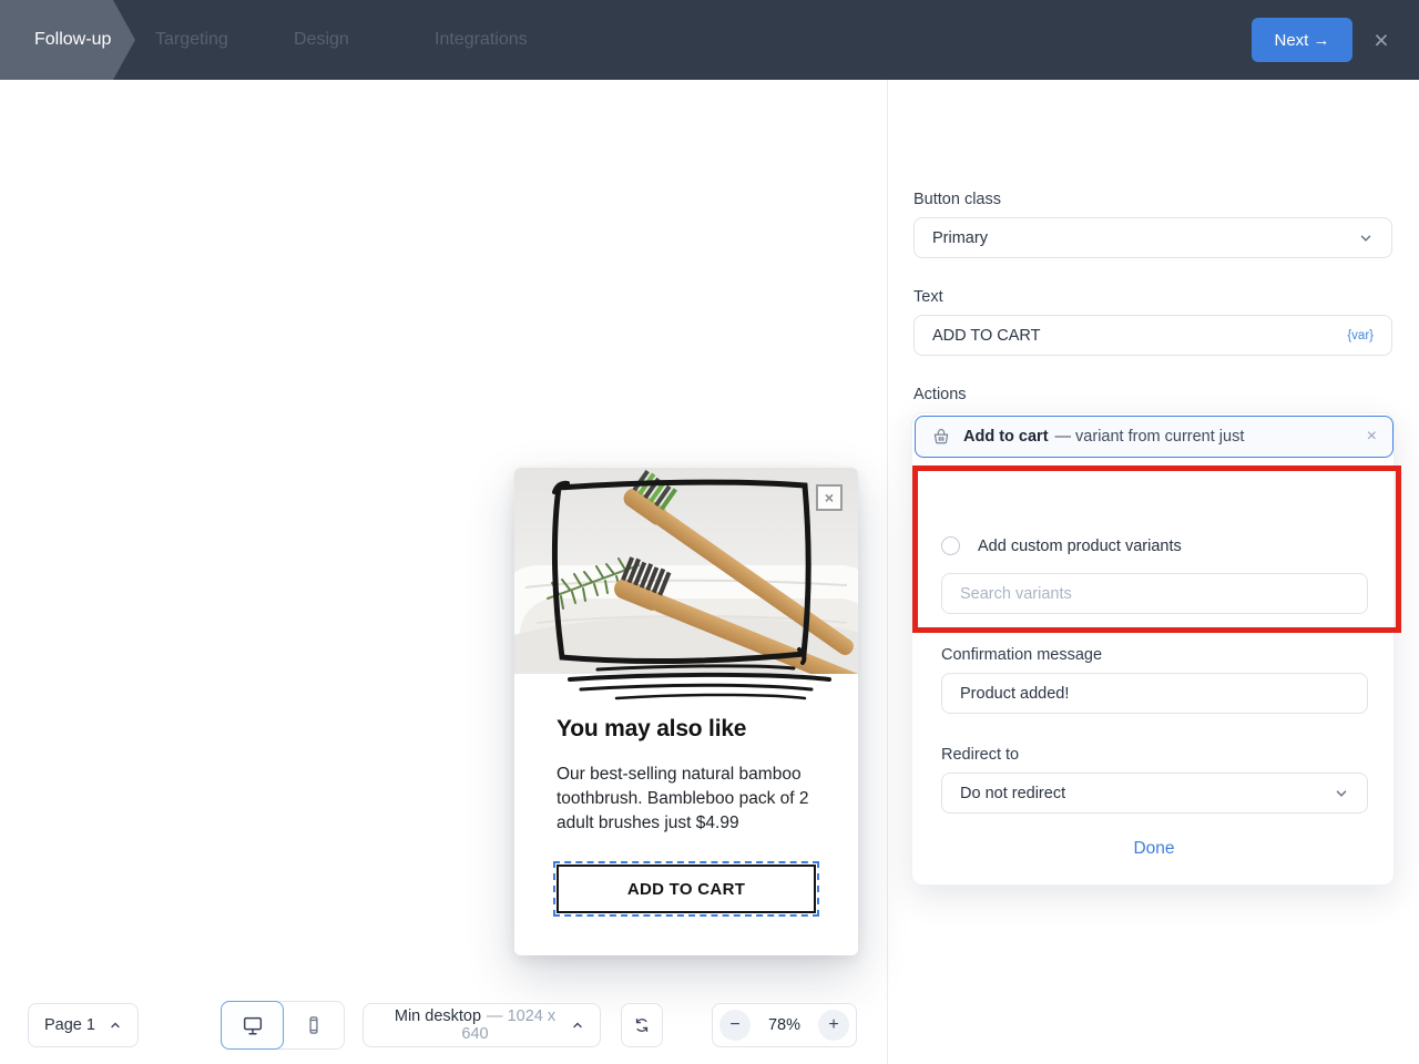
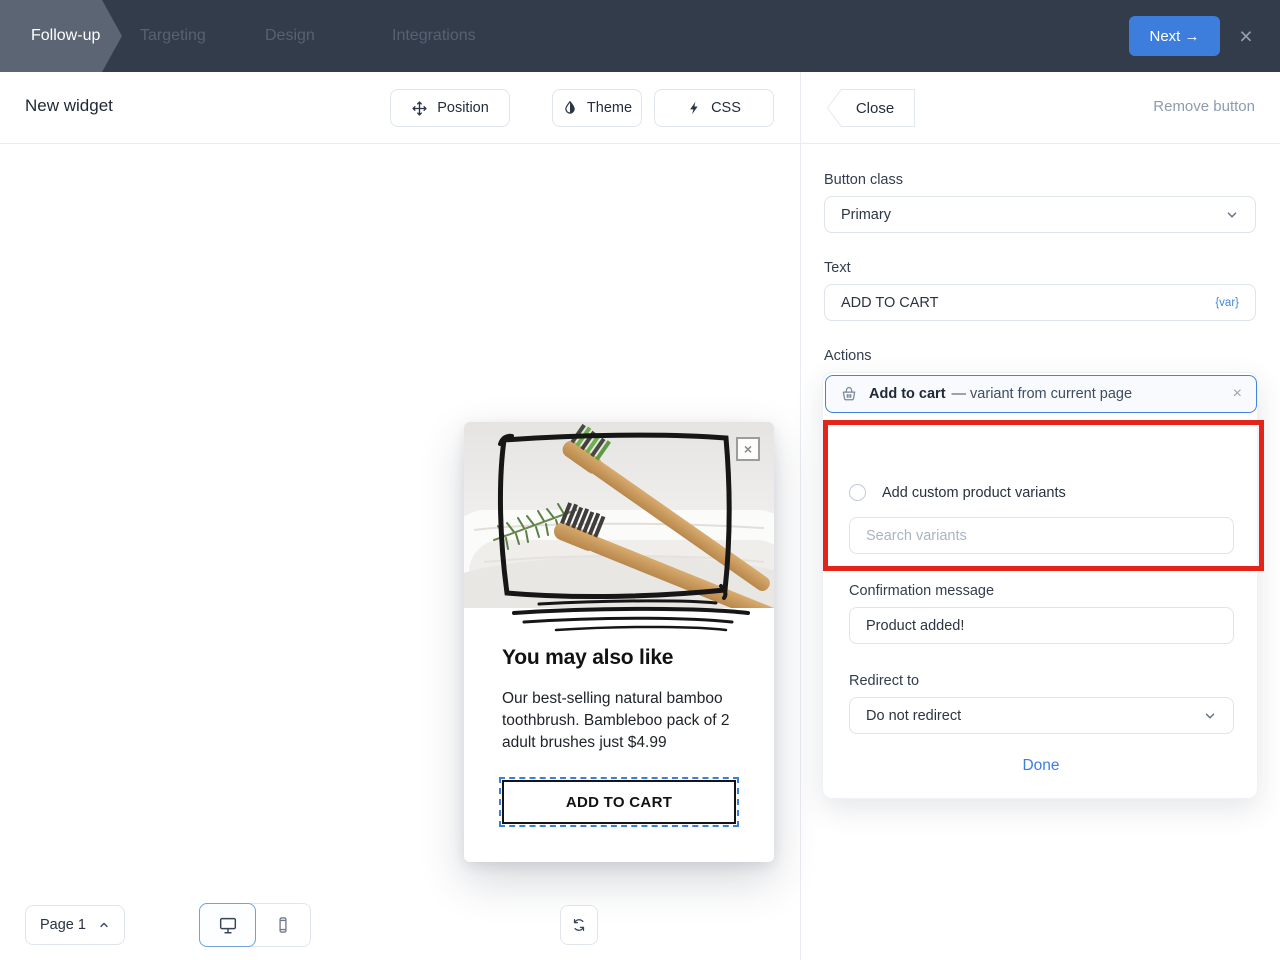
  Follow-up
  Targeting
  Design
  Integrations
  Next →
  ×
+ New widget
+ Position
+ Theme
+ CSS
+ Close
+ Remove button
  ×
  You may also like
  Our best-selling natural bamboo toothbrush. Bambleboo pack of 2 adult brushes just $4.99
  ADD TO CART
  Button class
  Primary
  Text
  ADD TO CART
  {var}
  Actions
  Add to cart
- — variant from current just
+ — variant from current page
  ×
  Add custom product variants
  Search variants
  Confirmation message
  Product added!
  Redirect to
  Do not redirect
  Done
  Page 1
- Min desktop — 1024 x 640
- −
- 78%
- +
